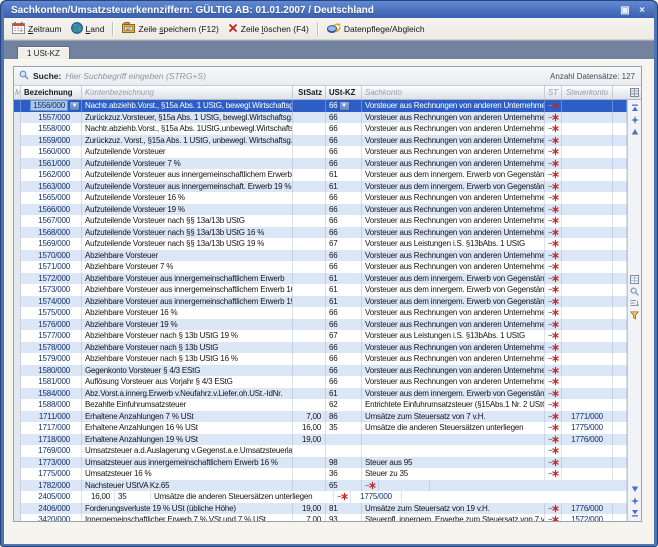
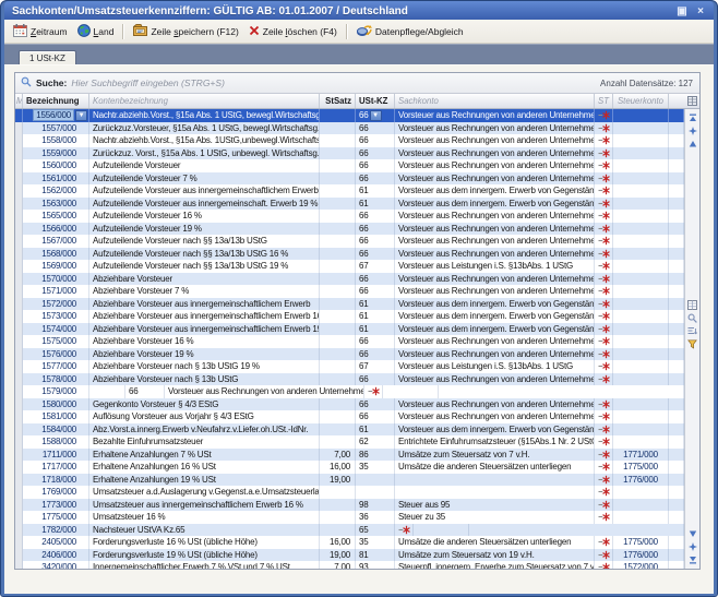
  Sachkonten/Umsatzsteuerkennziffern: GÜLTIG AB: 01.01.2007 / Deutschland
  ▣
  ×
  Zeitraum
  Land
  Zeile speichern (F12)
  Zeile löschen (F4)
  Datenpflege/Abgleich
  1 USt-KZ
  Suche:
  Hier Suchbegriff eingeben (STRG+S)
  Anzahl Datensätze: 127
  M
  Bezeichnung
  Kontenbezeichnung
  StSatz
  USt-KZ
  Sachkonto
  ST
  Steuerkonto
  1556/000
  Nachtr.abziehb.Vorst., §15a Abs. 1 UStG, bewegl.Wirtschaftsg
  66
  Vorsteuer aus Rechnungen von anderen Unternehme
  1557/000
  Zurückzuz.Vorsteuer, §15a Abs. 1 UStG, bewegl.Wirtschaftsg.
  66
  Vorsteuer aus Rechnungen von anderen Unternehme
  1558/000
  Nachtr.abziehb.Vorst., §15a Abs. 1UStG,unbewegl.Wirtschafts
  66
  Vorsteuer aus Rechnungen von anderen Unternehme
  1559/000
  Zurückzuz. Vorst., §15a Abs. 1 UStG, unbewegl. Wirtschaftsg.
  66
  Vorsteuer aus Rechnungen von anderen Unternehme
  1560/000
  Aufzuteilende Vorsteuer
  66
  Vorsteuer aus Rechnungen von anderen Unternehme
  1561/000
  Aufzuteilende Vorsteuer 7 %
  66
  Vorsteuer aus Rechnungen von anderen Unternehme
  1562/000
  Aufzuteilende Vorsteuer aus innergemeinschaftlichem Erwerb
  61
  Vorsteuer aus dem innergem. Erwerb von Gegenstän
  1563/000
  Aufzuteilende Vorsteuer aus innergemeinschaft. Erwerb 19 %
  61
  Vorsteuer aus dem innergem. Erwerb von Gegenstän
  1565/000
  Aufzuteilende Vorsteuer 16 %
  66
  Vorsteuer aus Rechnungen von anderen Unternehme
  1566/000
  Aufzuteilende Vorsteuer 19 %
  66
  Vorsteuer aus Rechnungen von anderen Unternehme
  1567/000
  Aufzuteilende Vorsteuer nach §§ 13a/13b UStG
  66
  Vorsteuer aus Rechnungen von anderen Unternehme
  1568/000
  Aufzuteilende Vorsteuer nach §§ 13a/13b UStG 16 %
  66
  Vorsteuer aus Rechnungen von anderen Unternehme
  1569/000
  Aufzuteilende Vorsteuer nach §§ 13a/13b UStG 19 %
  67
  Vorsteuer aus Leistungen i.S. §13bAbs. 1 UStG
  1570/000
  Abziehbare Vorsteuer
  66
  Vorsteuer aus Rechnungen von anderen Unternehme
  1571/000
  Abziehbare Vorsteuer 7 %
  66
  Vorsteuer aus Rechnungen von anderen Unternehme
  1572/000
  Abziehbare Vorsteuer aus innergemeinschaftlichem Erwerb
  61
  Vorsteuer aus dem innergem. Erwerb von Gegenstän
  1573/000
  Abziehbare Vorsteuer aus innergemeinschaftlichem Erwerb 16
  61
  Vorsteuer aus dem innergem. Erwerb von Gegenstän
  1574/000
  Abziehbare Vorsteuer aus innergemeinschaftlichem Erwerb 19
  61
  Vorsteuer aus dem innergem. Erwerb von Gegenstän
  1575/000
  Abziehbare Vorsteuer 16 %
  66
  Vorsteuer aus Rechnungen von anderen Unternehme
  1576/000
  Abziehbare Vorsteuer 19 %
  66
  Vorsteuer aus Rechnungen von anderen Unternehme
  1577/000
  Abziehbare Vorsteuer nach § 13b UStG 19 %
  67
  Vorsteuer aus Leistungen i.S. §13bAbs. 1 UStG
  1578/000
  Abziehbare Vorsteuer nach § 13b UStG
  66
  Vorsteuer aus Rechnungen von anderen Unternehme
  1579/000
- Abziehbare Vorsteuer nach § 13b UStG 16 %
  66
  Vorsteuer aus Rechnungen von anderen Unternehme
  1580/000
  Gegenkonto Vorsteuer § 4/3 EStG
  66
  Vorsteuer aus Rechnungen von anderen Unternehme
  1581/000
  Auflösung Vorsteuer aus Vorjahr § 4/3 EStG
  66
  Vorsteuer aus Rechnungen von anderen Unternehme
  1584/000
  Abz.Vorst.a.innerg.Erwerb v.Neufahrz.v.Liefer.oh.USt.-IdNr.
  61
  Vorsteuer aus dem innergem. Erwerb von Gegenstän
  1588/000
  Bezahlte Einfuhrumsatzsteuer
  62
  Entrichtete Einfuhrumsatzsteuer (§15Abs.1 Nr. 2 USt
  1711/000
  Erhaltene Anzahlungen 7 % USt
  7,00
  86
  Umsätze zum Steuersatz von 7 v.H.
  1771/000
  1717/000
  Erhaltene Anzahlungen 16 % USt
  16,00
  35
  Umsätze die anderen Steuersätzen unterliegen
  1775/000
  1718/000
  Erhaltene Anzahlungen 19 % USt
  19,00
  1776/000
  1769/000
  Umsatzsteuer a.d.Auslagerung v.Gegenst.a.e.Umsatzsteuerla
  1773/000
  Umsatzsteuer aus innergemeinschaftlichem Erwerb 16 %
  98
  Steuer aus 95
  1775/000
  Umsatzsteuer 16 %
  36
  Steuer zu 35
  1782/000
  Nachsteuer UStVA Kz.65
  65
  2405/000
+ Forderungsverluste 16 % USt (übliche Höhe)
  16,00
  35
  Umsätze die anderen Steuersätzen unterliegen
  1775/000
  2406/000
  Forderungsverluste 19 % USt (übliche Höhe)
  19,00
  81
  Umsätze zum Steuersatz von 19 v.H.
  1776/000
  3420/000
  Innergemeinschaftlicher Erwerb 7 % VSt und 7 % USt
  7,00
  93
  Steuerpfl. innergem. Erwerbe zum Steuersatz von 7 v
  1572/000
